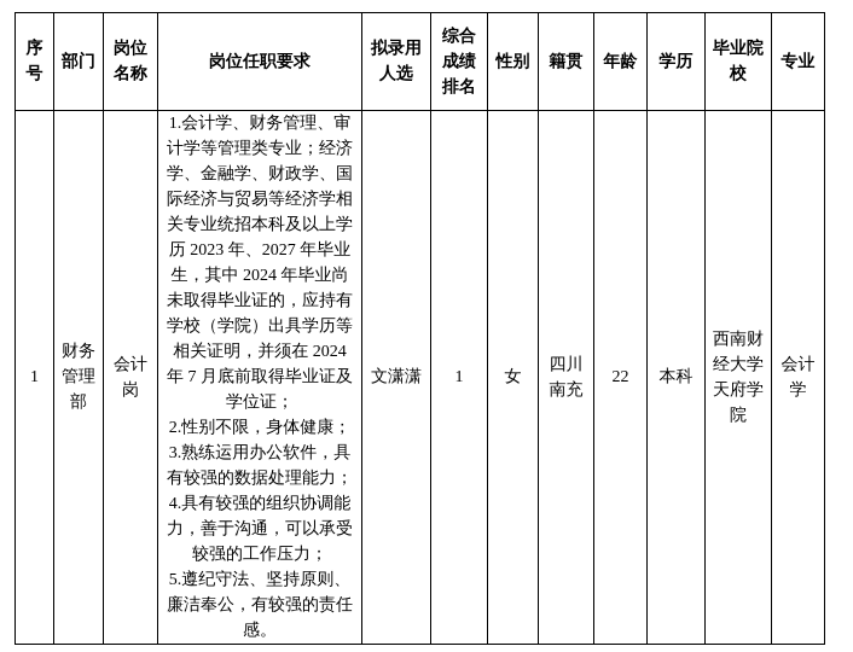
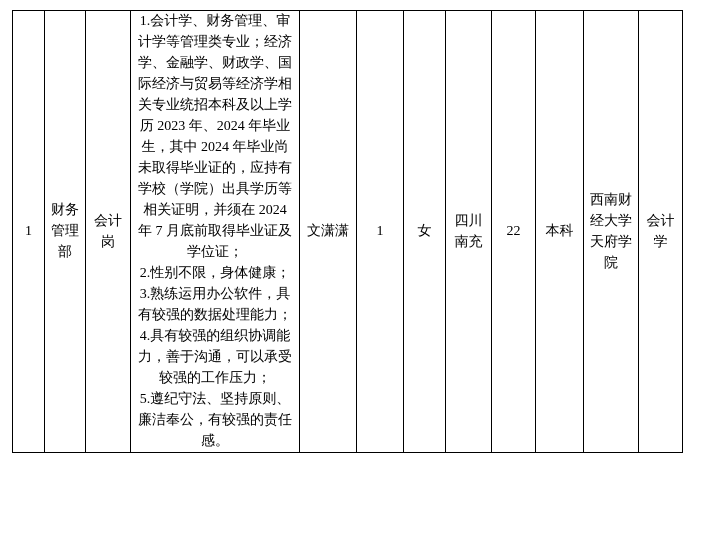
- 序号	部门	岗位名称	岗位任职要求	拟录用人选	综合成绩排名	性别	籍贯	年龄	学历	毕业院校	专业
- 1	财务管理部	会计岗	1.会计学、财务管理、审计学等管理类专业；经济学、金融学、财政学、国际经济与贸易等经济学相关专业统招本科及以上学历 2023 年、2027 年毕业生，其中 2024 年毕业尚未取得毕业证的，应持有学校（学院）出具学历等相关证明，并须在 2024 年 7 月底前取得毕业证及学位证； 2.性别不限，身体健康； 3.熟练运用办公软件，具有较强的数据处理能力； 4.具有较强的组织协调能力，善于沟通，可以承受较强的工作压力； 5.遵纪守法、坚持原则、廉洁奉公，有较强的责任感。	文潇潇	1	女	四川南充	22	本科	西南财经大学天府学院	会计学
+ 1	财务管理部	会计岗	1.会计学、财务管理、审计学等管理类专业；经济学、金融学、财政学、国际经济与贸易等经济学相关专业统招本科及以上学历 2023 年、2024 年毕业生，其中 2024 年毕业尚未取得毕业证的，应持有学校（学院）出具学历等相关证明，并须在 2024 年 7 月底前取得毕业证及学位证； 2.性别不限，身体健康； 3.熟练运用办公软件，具有较强的数据处理能力； 4.具有较强的组织协调能力，善于沟通，可以承受较强的工作压力； 5.遵纪守法、坚持原则、廉洁奉公，有较强的责任感。	文潇潇	1	女	四川南充	22	本科	西南财经大学天府学院	会计学
